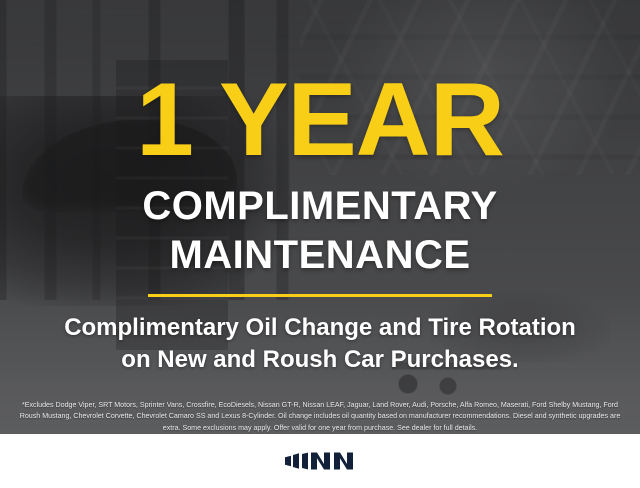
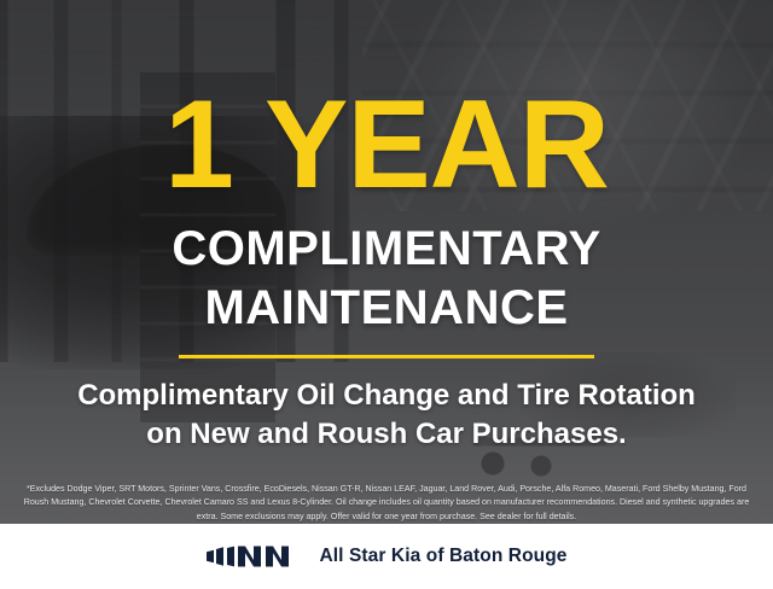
  1 YEAR
  COMPLIMENTARY
  MAINTENANCE
  Complimentary Oil Change and Tire Rotation
  on New and Roush Car Purchases.
  *Excludes Dodge Viper, SRT Motors, Sprinter Vans, Crossfire, EcoDiesels, Nissan GT-R, Nissan LEAF, Jaguar, Land Rover, Audi, Porsche, Alfa Romeo, Maserati, Ford Shelby Mustang, Ford Roush Mustang, Chevrolet Corvette, Chevrolet Camaro SS and Lexus 8-Cylinder. Oil change includes oil quantity based on manufacturer recommendations. Diesel and synthetic upgrades are extra. Some exclusions may apply. Offer valid for one year from purchase. See dealer for full details.
+ All Star Kia of Baton Rouge
